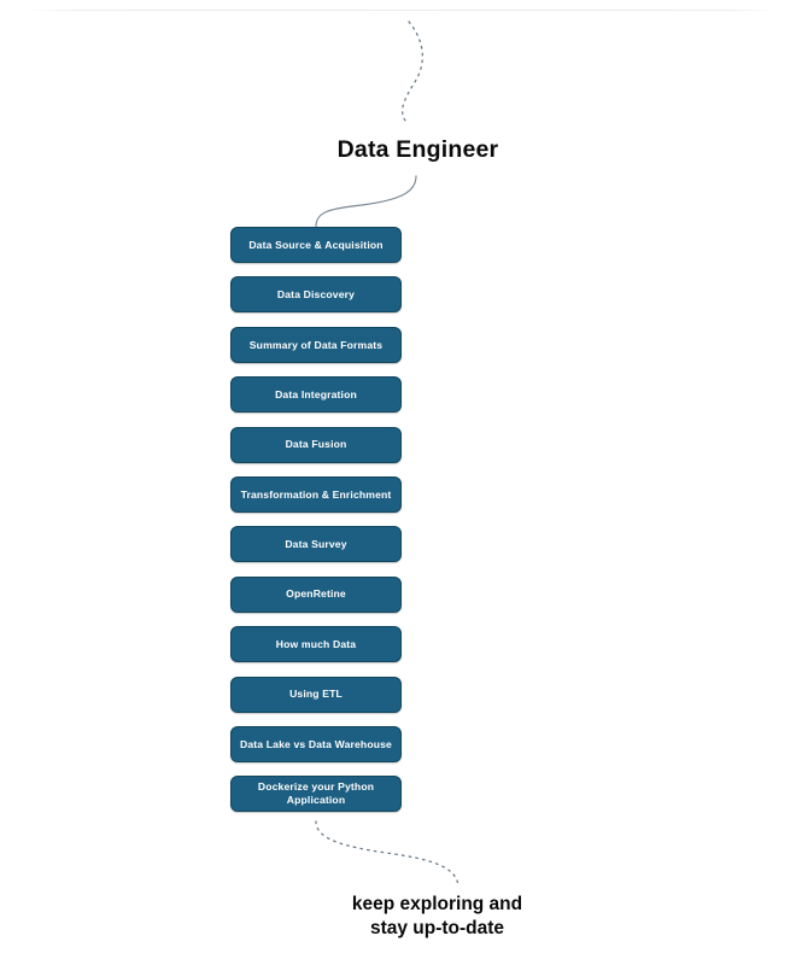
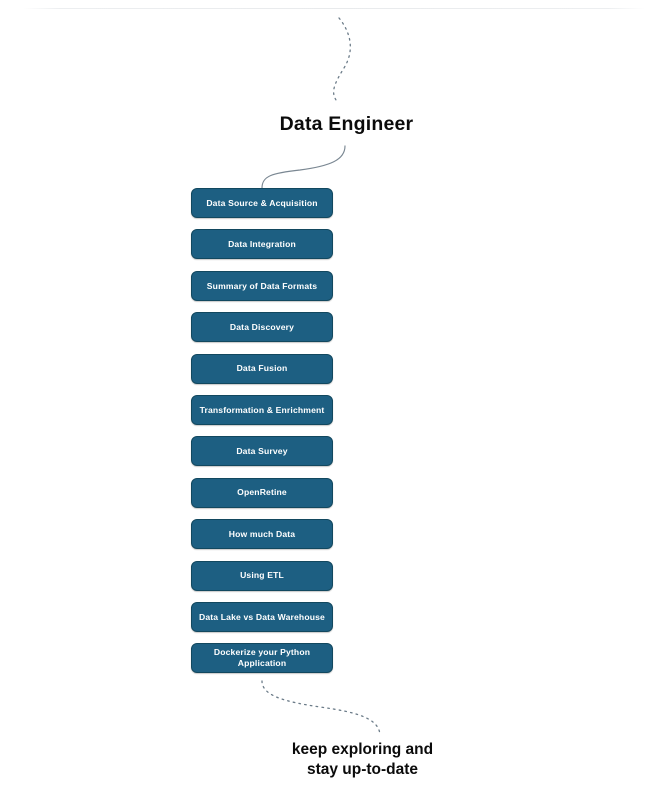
  Data Engineer
  Data Source & Acquisition
- Data Discovery
+ Data Integration
  Summary of Data Formats
- Data Integration
+ Data Discovery
  Data Fusion
  Transformation & Enrichment
  Data Survey
  OpenRetine
  How much Data
  Using ETL
  Data Lake vs Data Warehouse
  Dockerize your Python
  Application
  keep exploring and
  stay up-to-date
